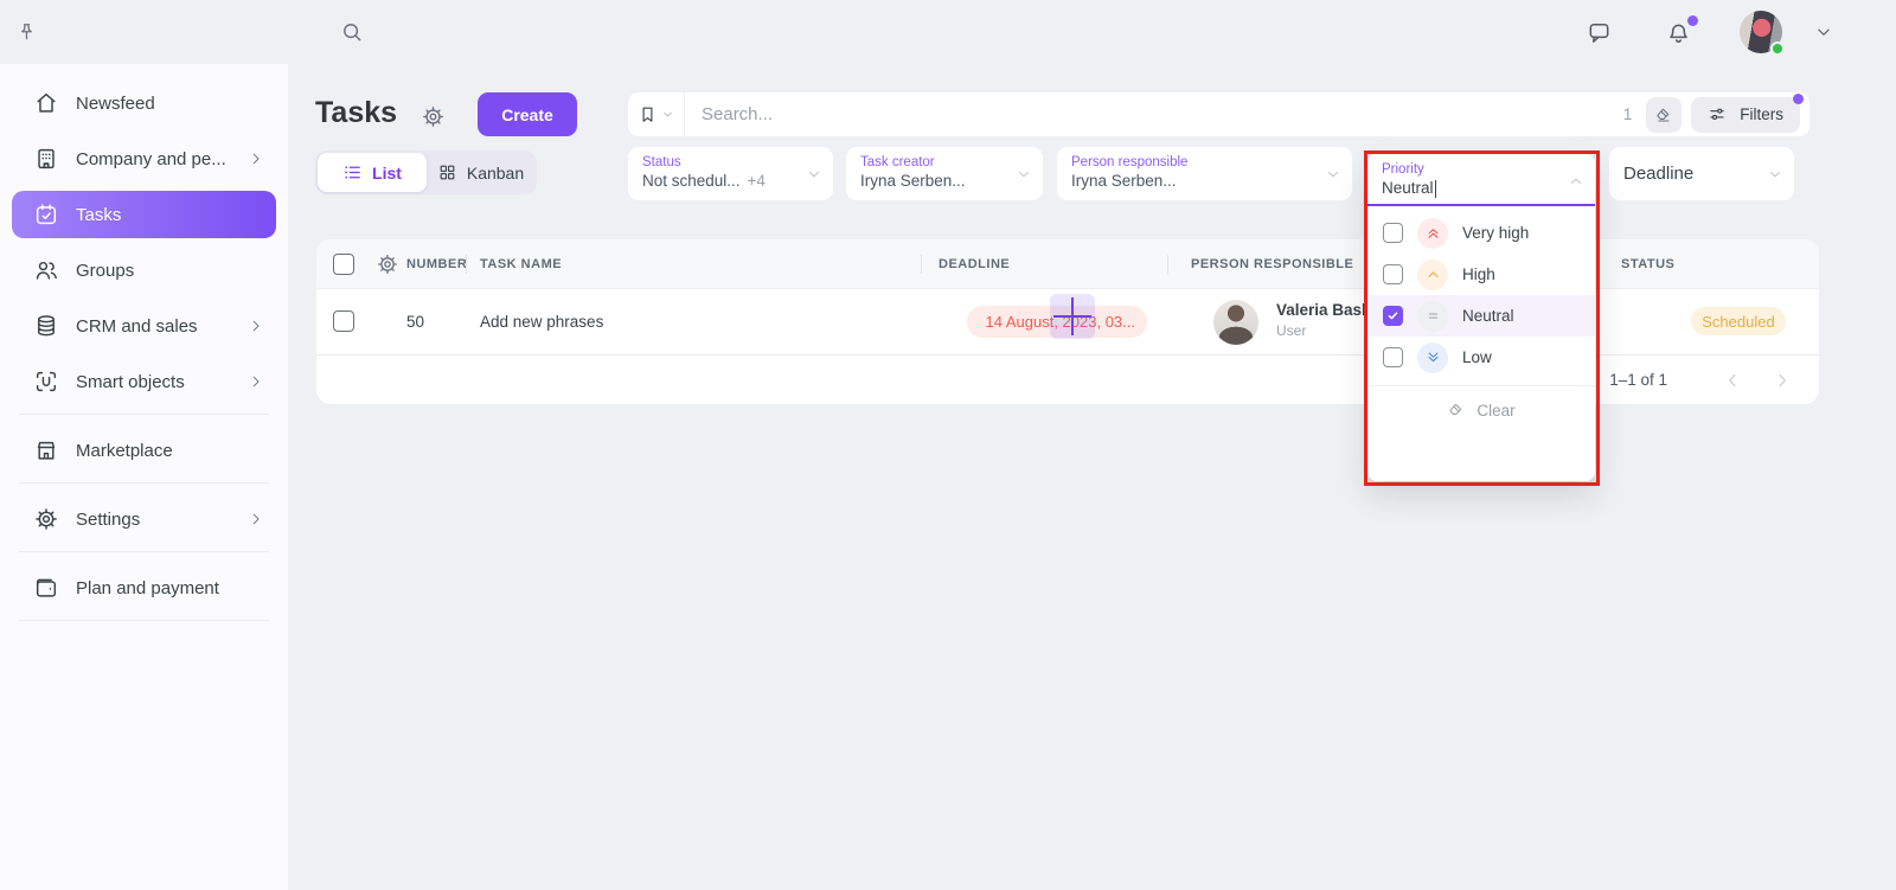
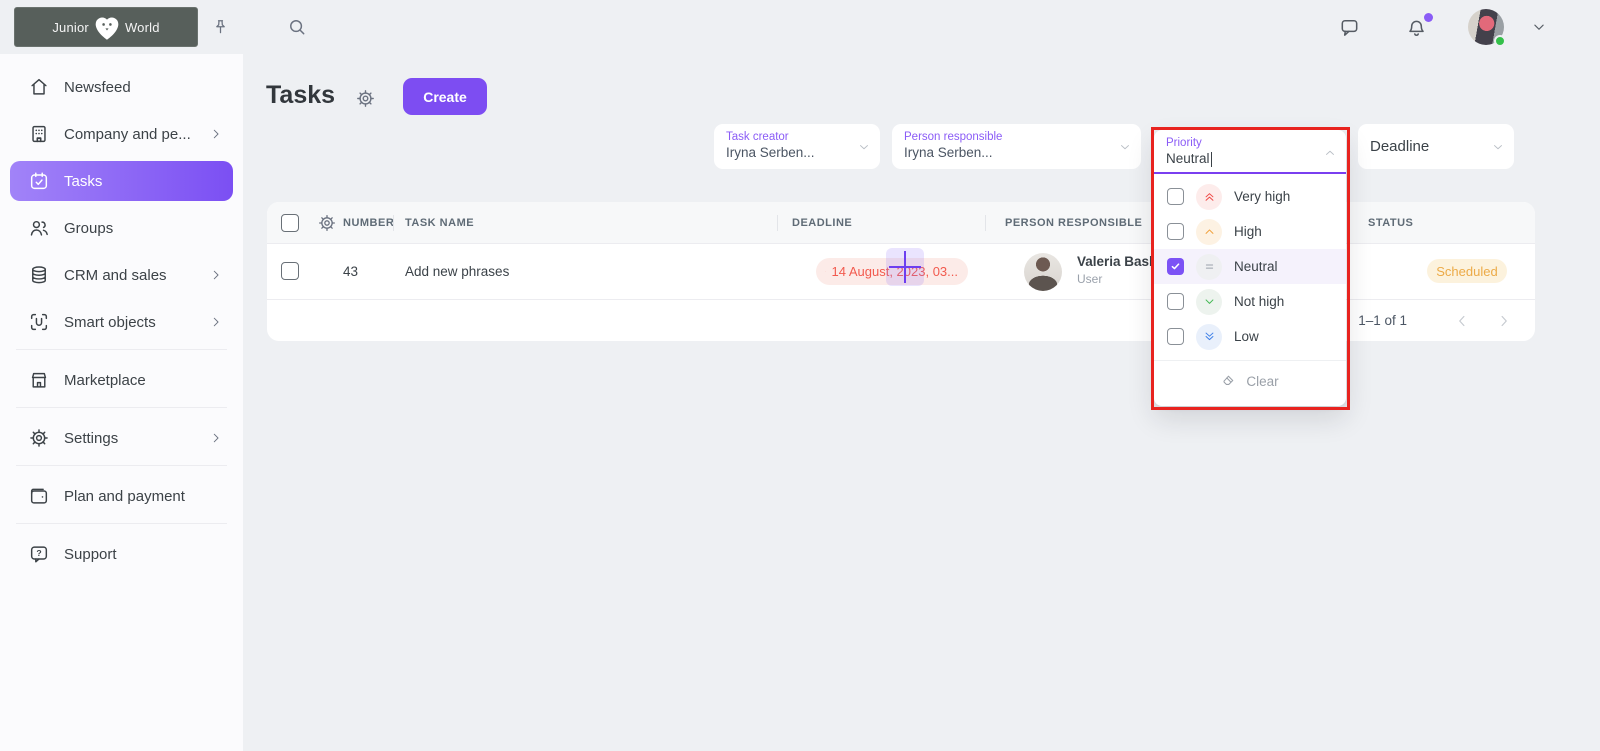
+ Junior
+ World
  Newsfeed
  Company and pe...
  Tasks
  Groups
  CRM and sales
  Smart objects
  Marketplace
  Settings
  Plan and payment
+ ?
+ Support
  Tasks
  Create
- Search...
- 1
- Filters
- List
- Kanban
- Status
- Not schedul... +4
  Task creator
  Iryna Serben...
  Person responsible
  Iryna Serben...
  Deadline
  NUMBER
  TASK NAME
  DEADLINE
  PERSON RESPONSIBLE
  STATUS
- 50
+ 43
  Add new phrases
  14 August, 2023, 03...
  Valeria Bas
  User
  Scheduled
  1–1 of 1
  Priority
  Neutral
  Very high
  High
  Neutral
+ Not high
  Low
  Clear
